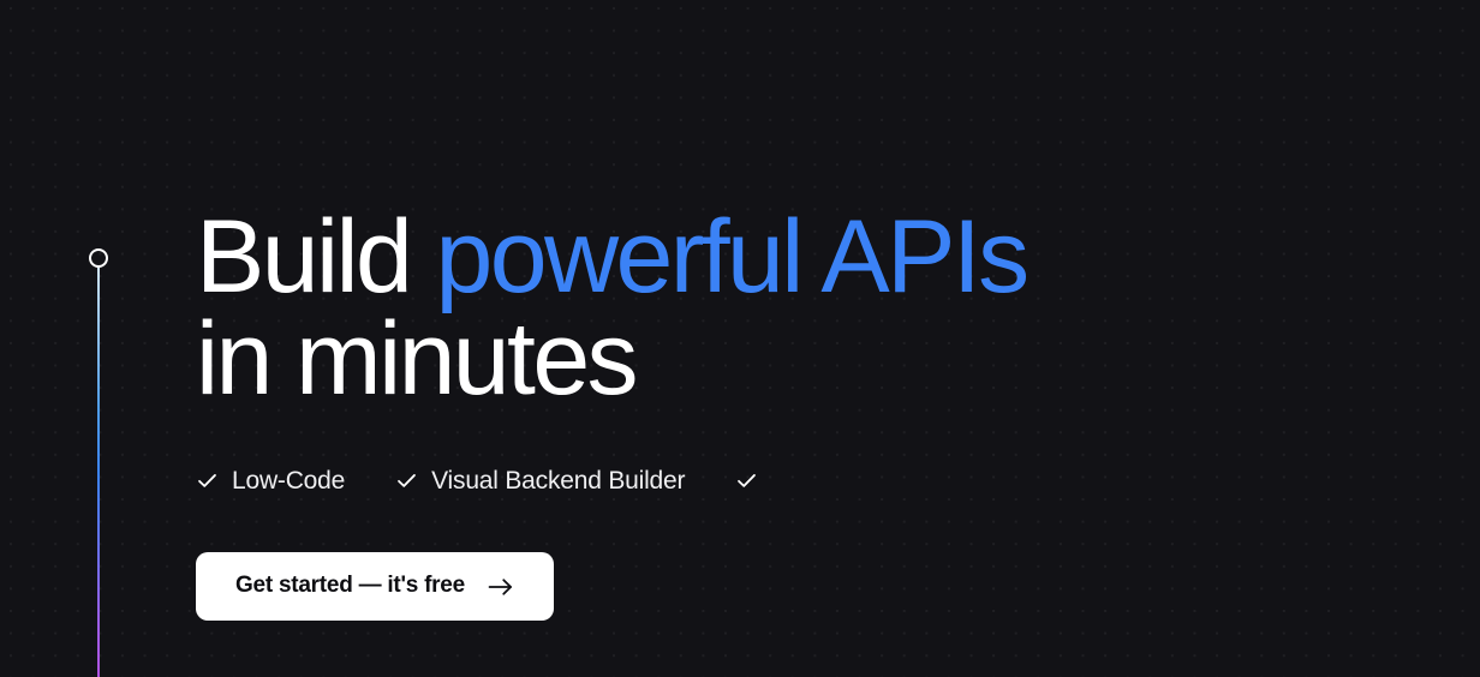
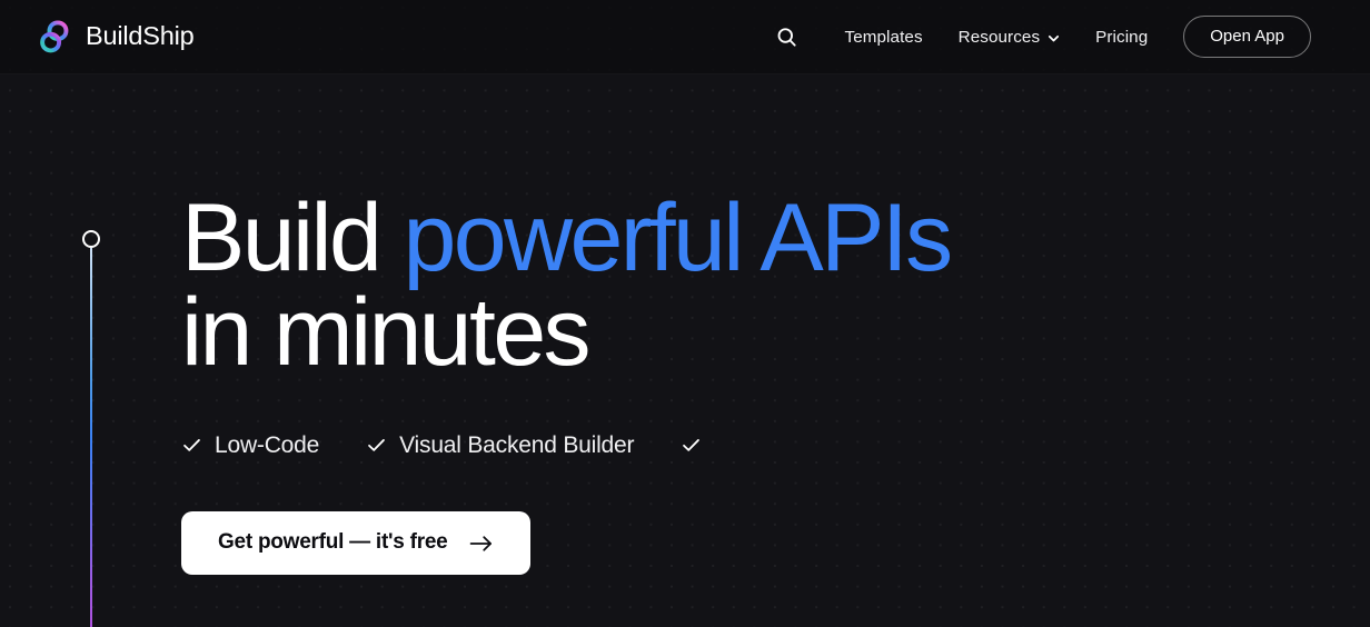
+ BuildShip
+ Templates
+ Resources
+ Pricing
+ Open App
  Build powerful APIs
  in minutes
  Low-Code
  Visual Backend Builder
- Get started — it's free
+ Get powerful — it's free
